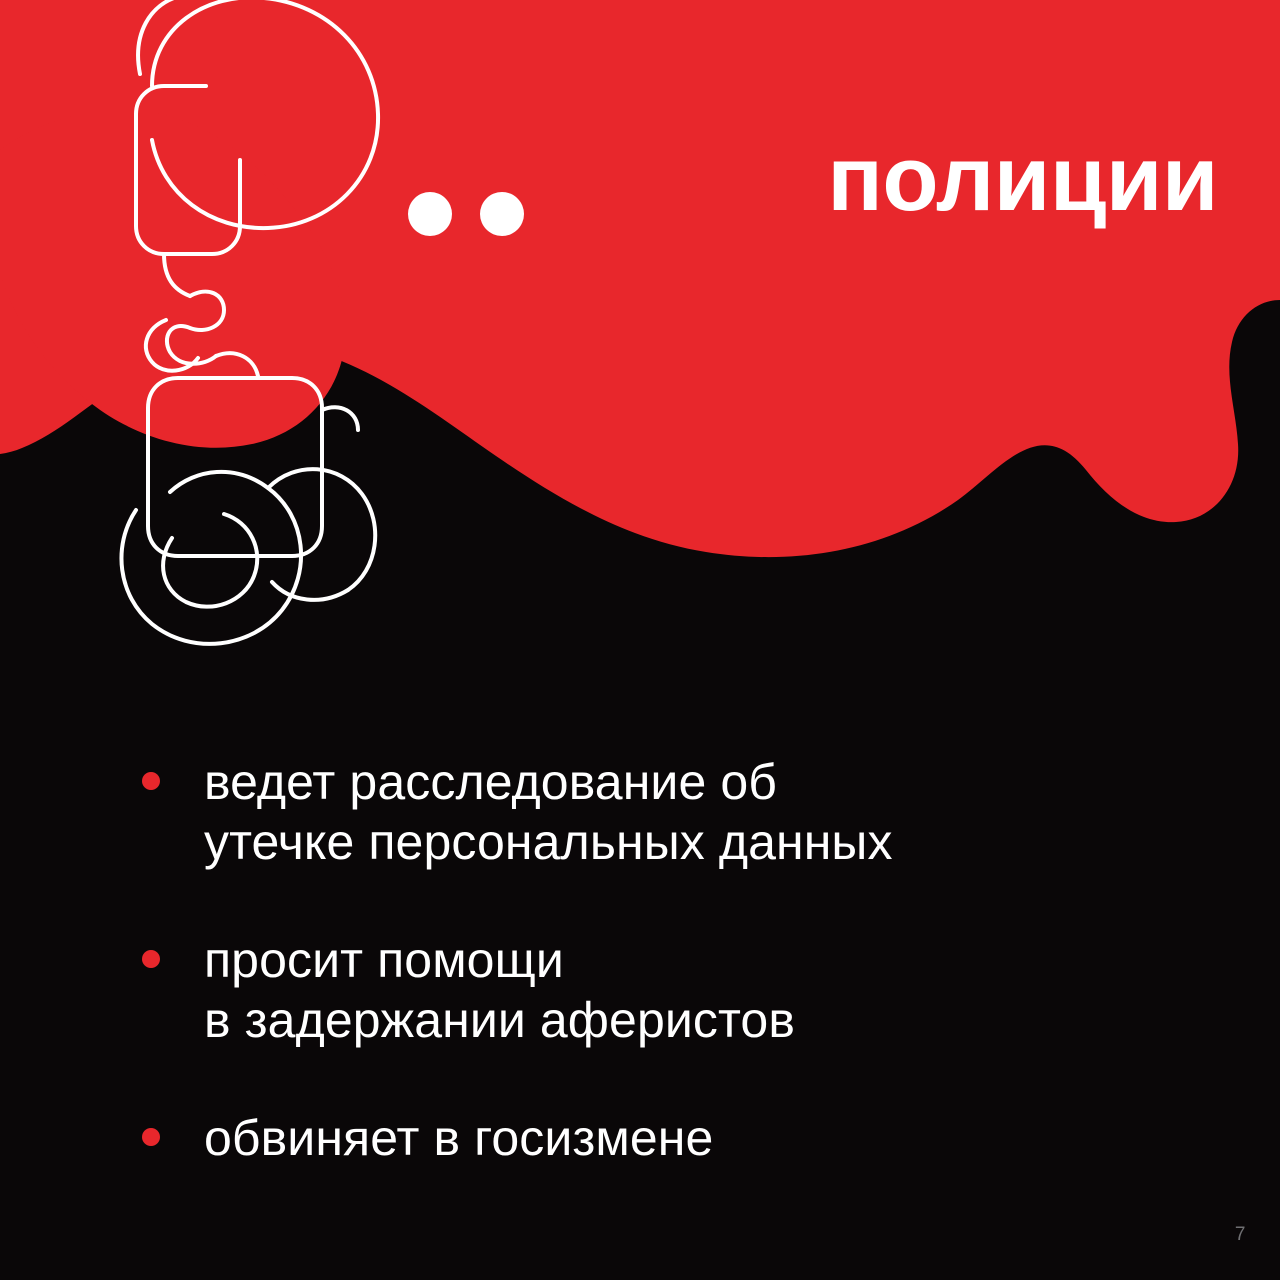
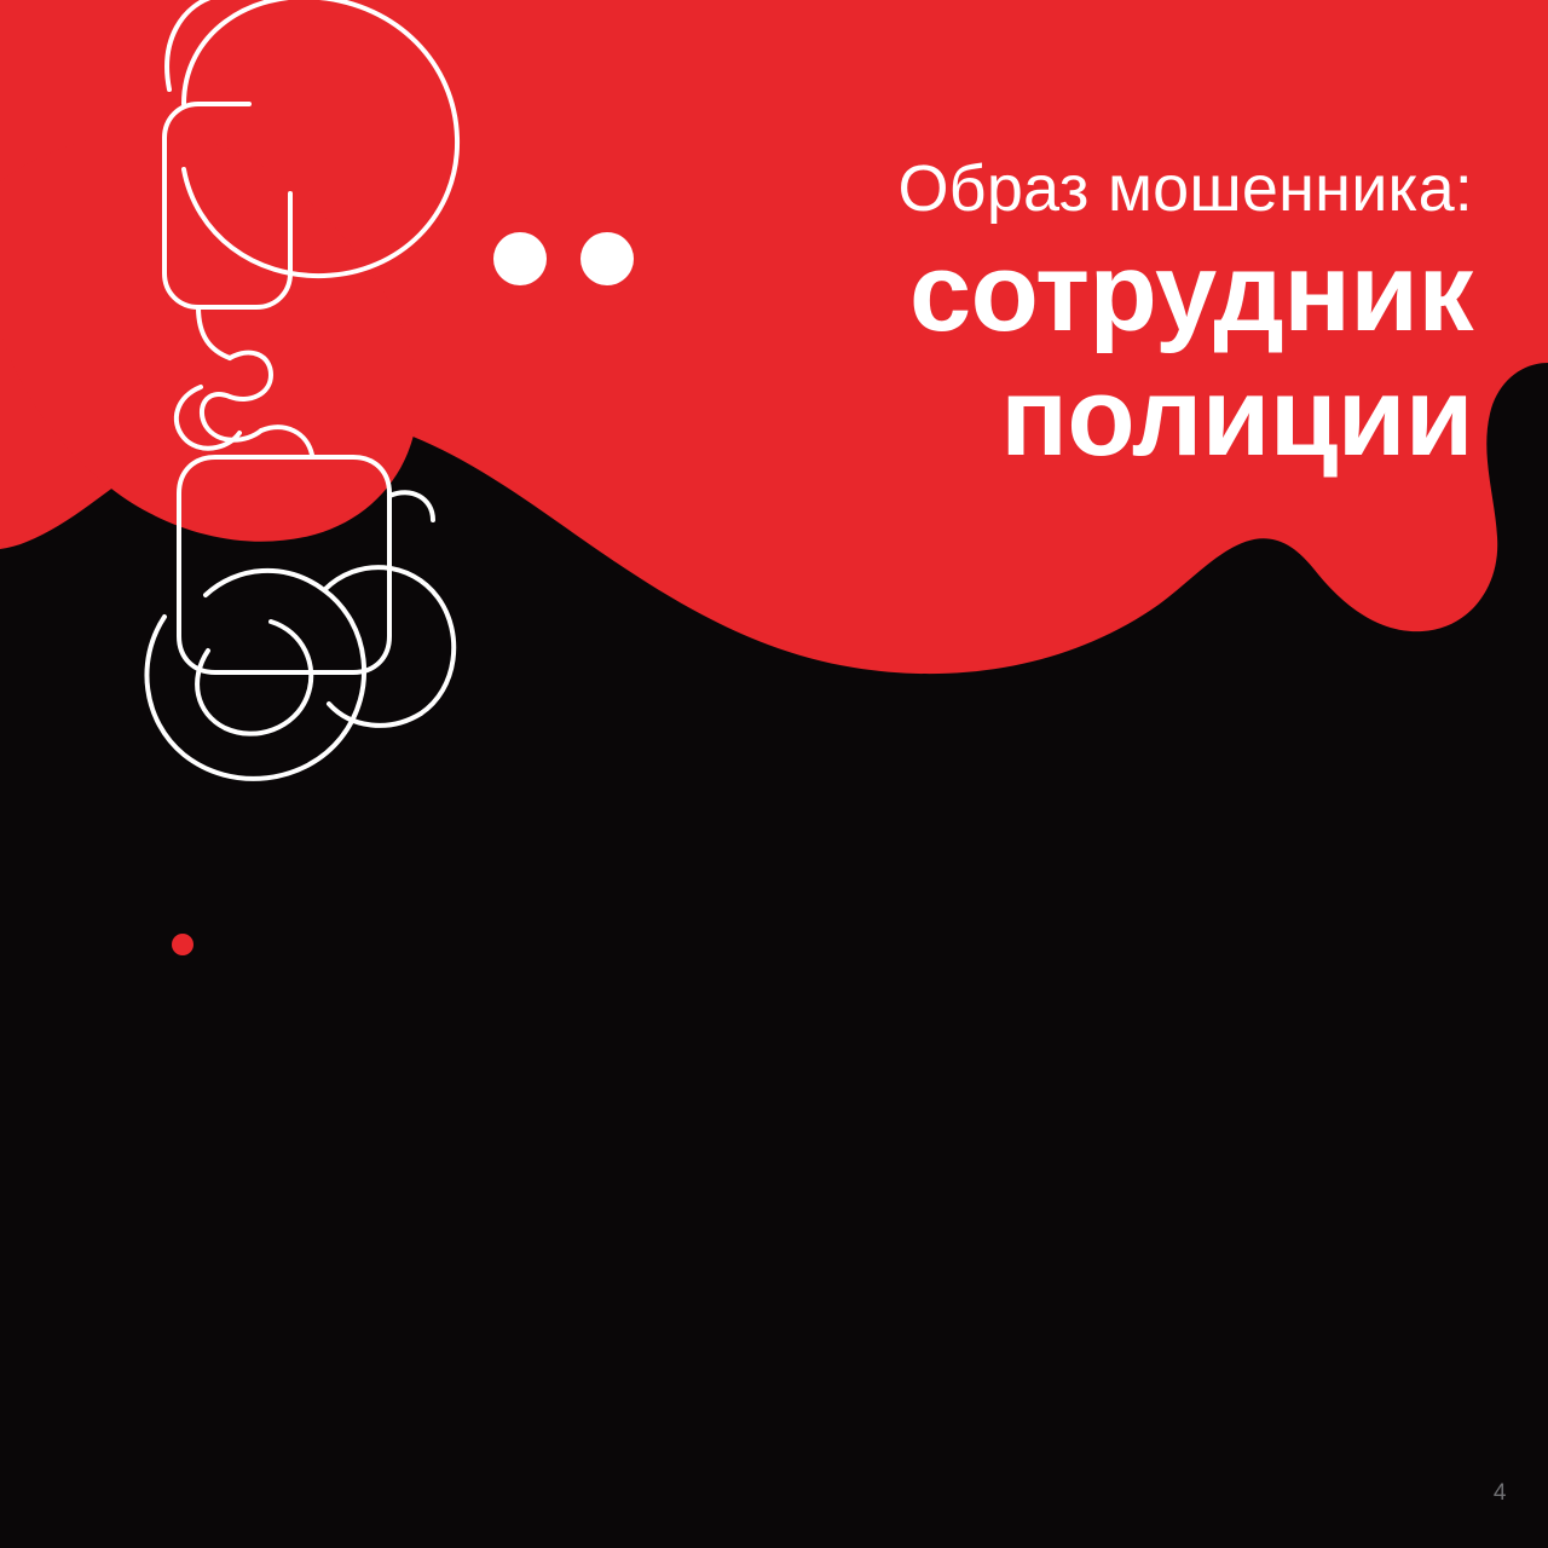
+ Образ мошенника:
+ сотрудник
  полиции
- ведет расследование об
- утечке персональных данных
- просит помощи
- в задержании аферистов
- обвиняет в госизмене
- 7
+ 4
